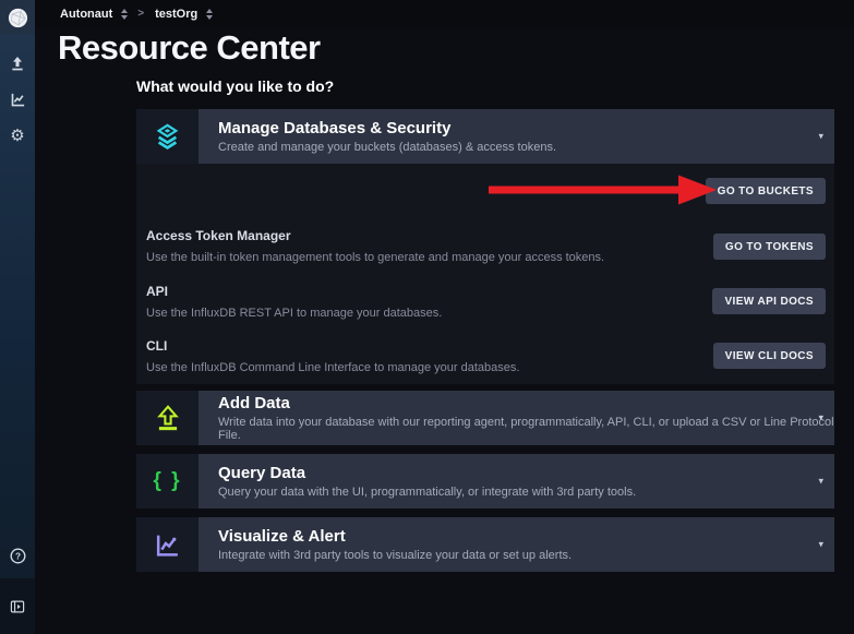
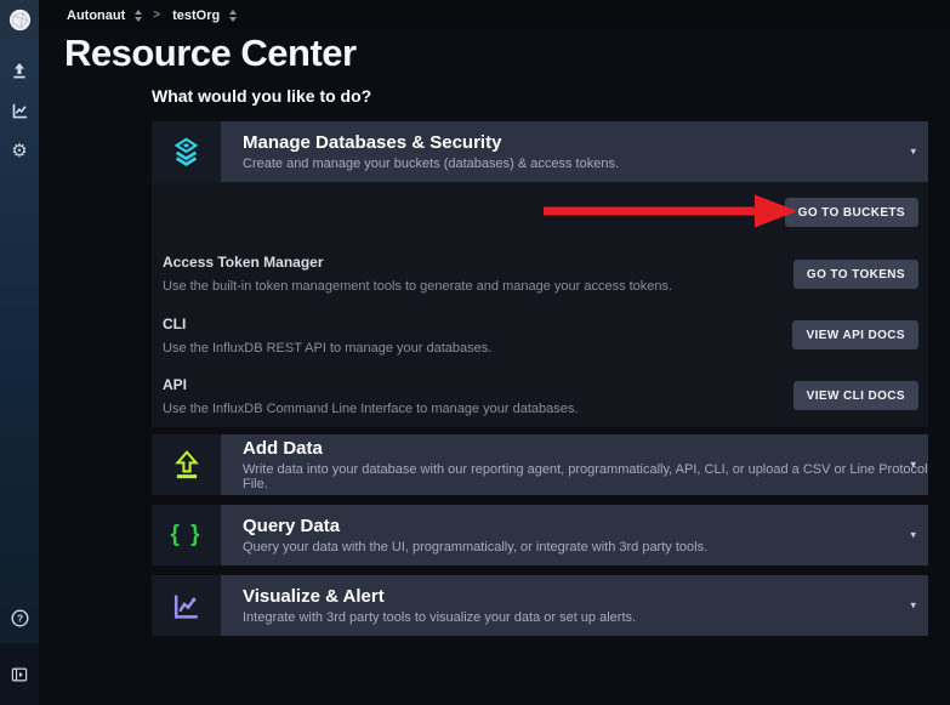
  ⚙
  ?
  Autonaut
  >
  testOrg
  Resource Center
  What would you like to do?
  Manage Databases & Security
  Create and manage your buckets (databases) & access tokens.
  ▾
  GO TO BUCKETS
  Access Token Manager
  Use the built-in token management tools to generate and manage your access tokens.
  GO TO TOKENS
- API
+ CLI
  Use the InfluxDB REST API to manage your databases.
  VIEW API DOCS
- CLI
+ API
  Use the InfluxDB Command Line Interface to manage your databases.
  VIEW CLI DOCS
  Add Data
  Write data into your database with our reporting agent, programmatically, API, CLI, or upload a CSV or Line Protocol File.
  ▾
  { }
  Query Data
  Query your data with the UI, programmatically, or integrate with 3rd party tools.
  ▾
  Visualize & Alert
  Integrate with 3rd party tools to visualize your data or set up alerts.
  ▾
